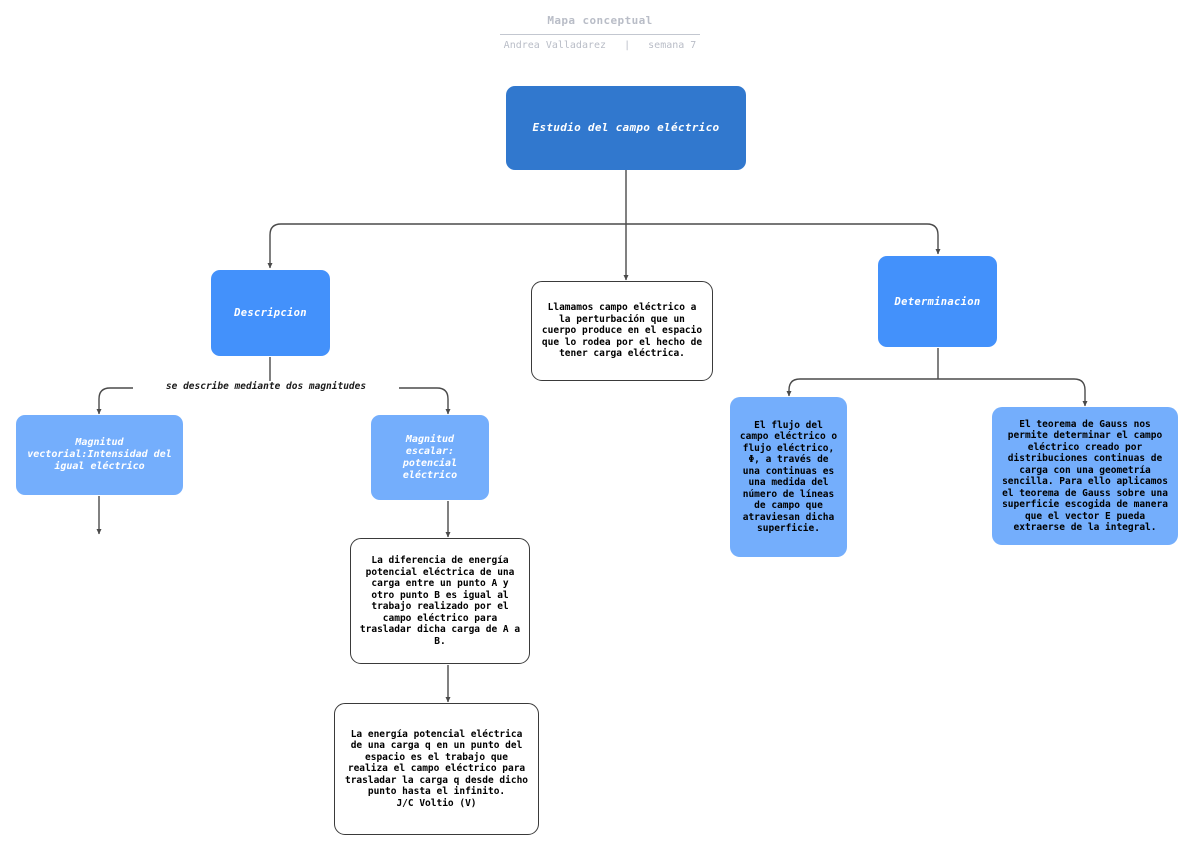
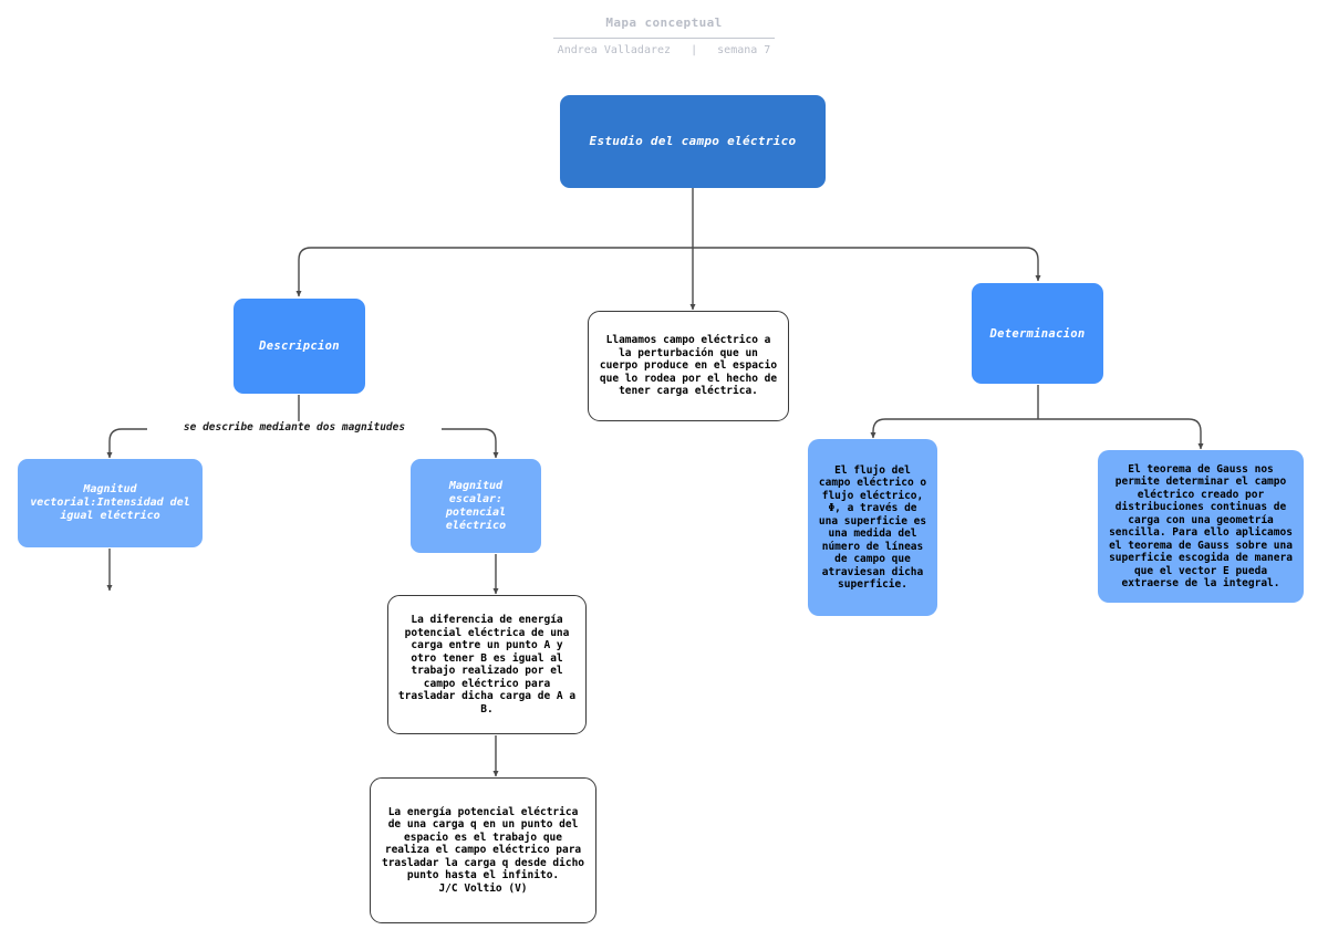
  Mapa conceptual
  Andrea Valladarez | semana 7
  Estudio del campo eléctrico
  Descripcion
  Llamamos campo eléctrico a la perturbación que un cuerpo produce en el espacio que lo rodea por el hecho de tener carga eléctrica.
  Determinacion
  se describe mediante dos magnitudes
  Magnitud vectorial:Intensidad del igual eléctrico
  Magnitud escalar: potencial eléctrico
- La diferencia de energía potencial eléctrica de una carga entre un punto A y otro punto B es igual al trabajo realizado por el campo eléctrico para trasladar dicha carga de A a B.
+ La diferencia de energía potencial eléctrica de una carga entre un punto A y otro tener B es igual al trabajo realizado por el campo eléctrico para trasladar dicha carga de A a B.
  La energía potencial eléctrica de una carga q en un punto del espacio es el trabajo que realiza el campo eléctrico para trasladar la carga q desde dicho punto hasta el infinito.
  J/C Voltio (V)
- El flujo del campo eléctrico o flujo eléctrico, Φ, a través de una continuas es una medida del número de líneas de campo que atraviesan dicha superficie.
+ El flujo del campo eléctrico o flujo eléctrico, Φ, a través de una superficie es una medida del número de líneas de campo que atraviesan dicha superficie.
  El teorema de Gauss nos permite determinar el campo eléctrico creado por distribuciones continuas de carga con una geometría sencilla. Para ello aplicamos el teorema de Gauss sobre una superficie escogida de manera que el vector E pueda extraerse de la integral.
